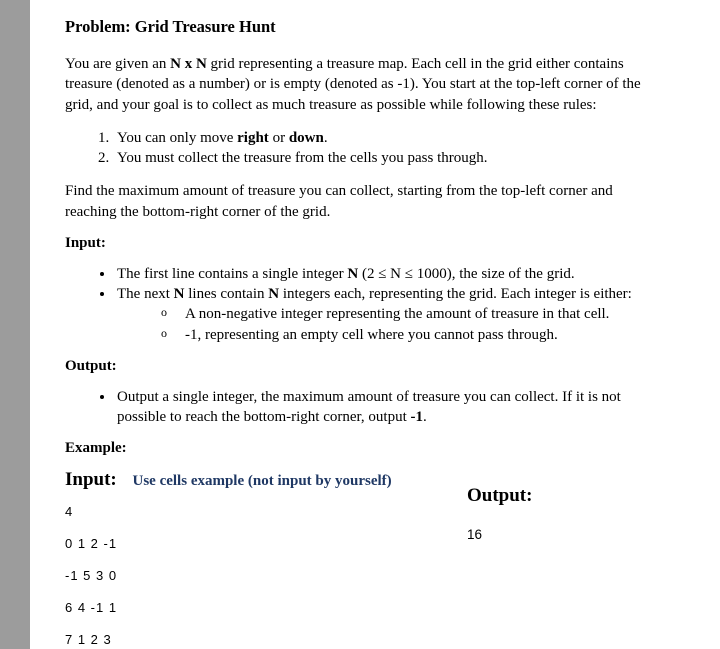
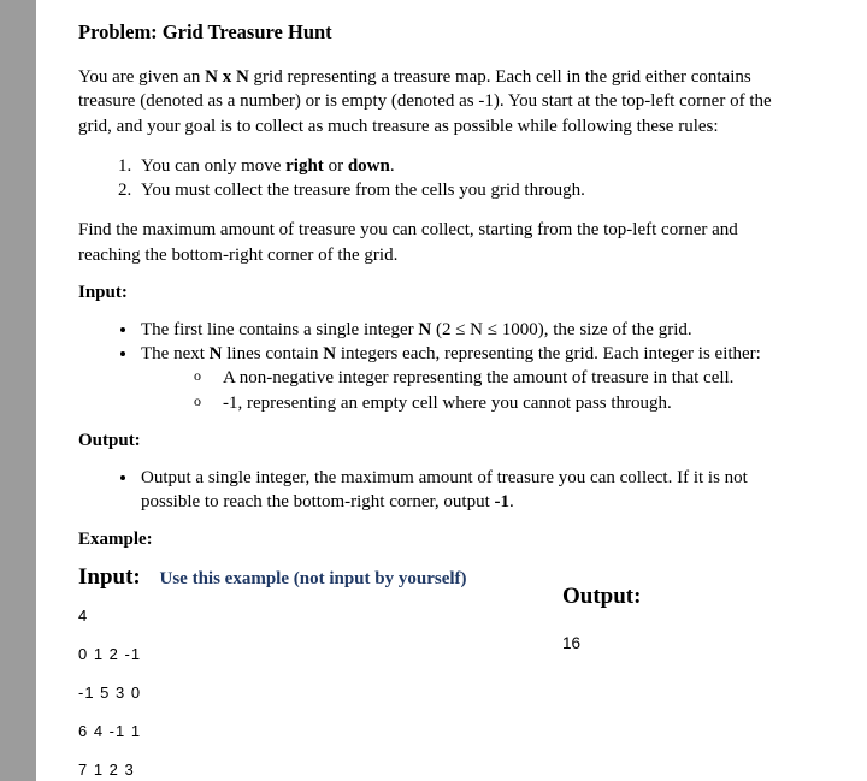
  Problem: Grid Treasure Hunt
  You are given an N x N grid representing a treasure map. Each cell in the grid either contains treasure (denoted as a number) or is empty (denoted as -1). You start at the top-left corner of the grid, and your goal is to collect as much treasure as possible while following these rules:
  You can only move right or down.
- You must collect the treasure from the cells you pass through.
+ You must collect the treasure from the cells you grid through.
  Find the maximum amount of treasure you can collect, starting from the top-left corner and reaching the bottom-right corner of the grid.
  Input:
  The first line contains a single integer N (2 ≤ N ≤ 1000), the size of the grid.
  The next N lines contain N integers each, representing the grid. Each integer is either:
  A non-negative integer representing the amount of treasure in that cell.
  -1, representing an empty cell where you cannot pass through.
  Output:
  Output a single integer, the maximum amount of treasure you can collect. If it is not possible to reach the bottom-right corner, output -1.
  Example:
- Input: Use cells example (not input by yourself)
+ Input: Use this example (not input by yourself)
  4
  0 1 2 -1
  -1 5 3 0
  6 4 -1 1
  7 1 2 3
  Output:
  16
